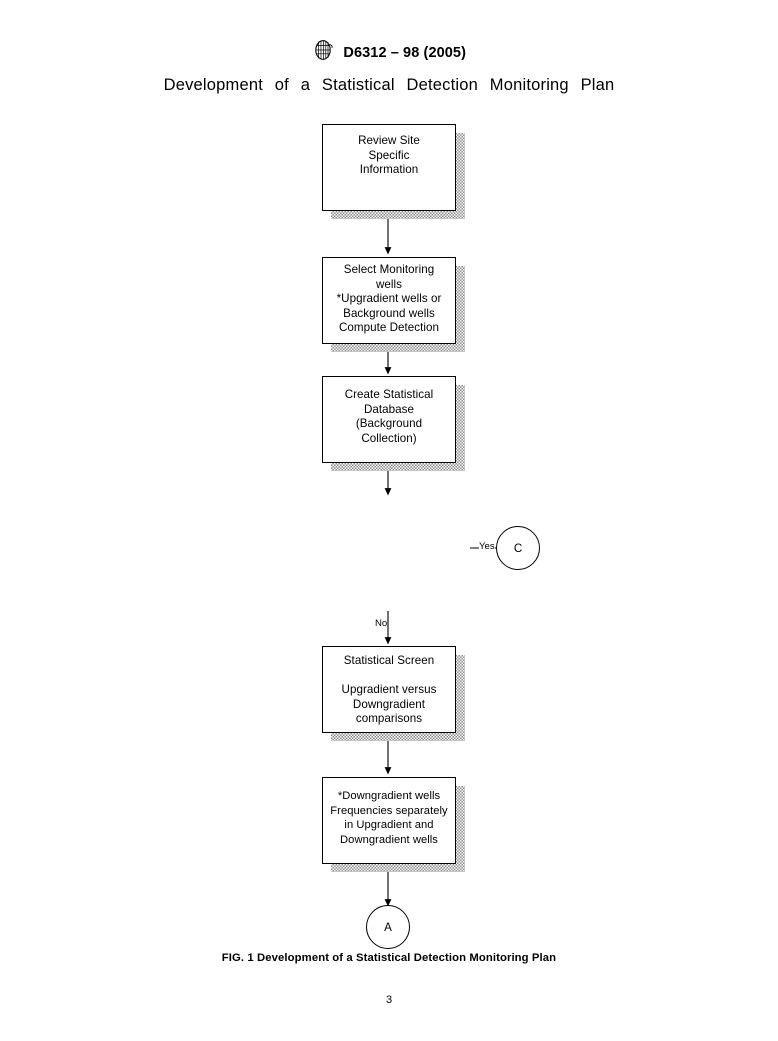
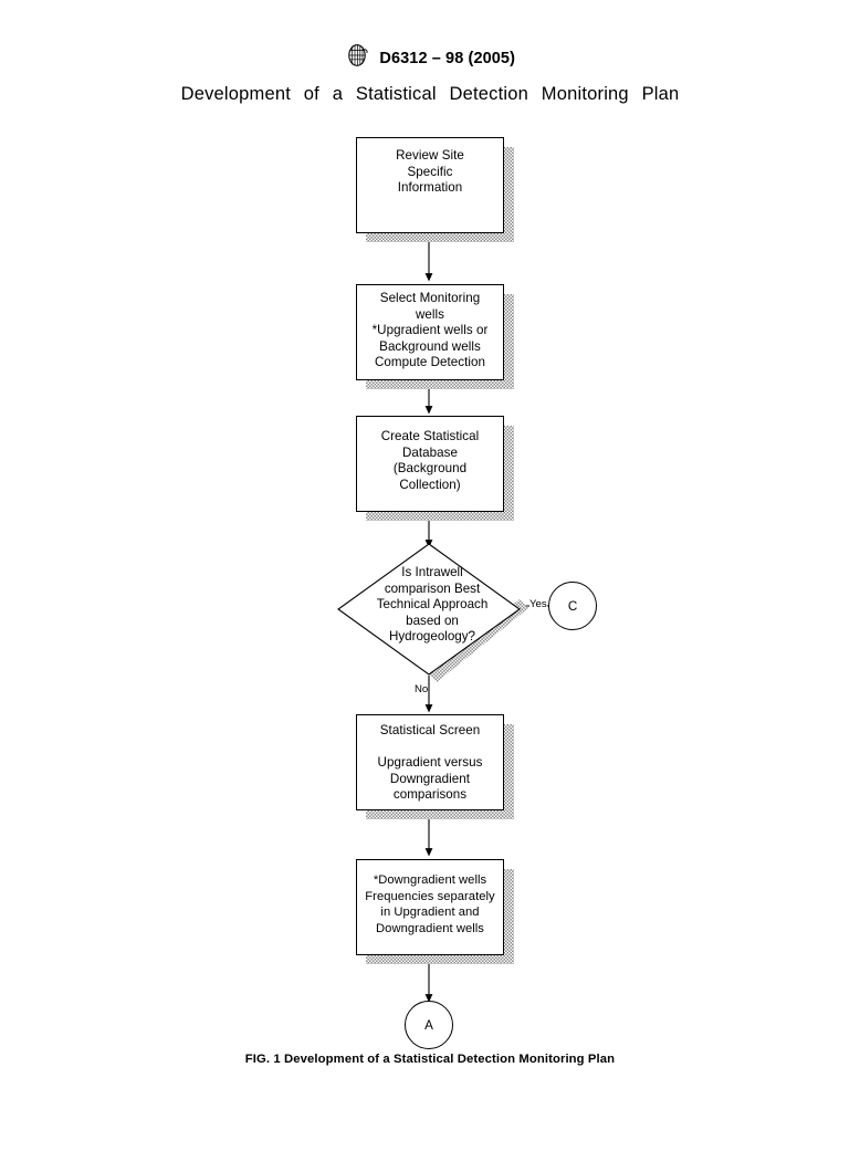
  D6312 – 98 (2005)
  Development of a Statistical Detection Monitoring Plan
  Review Site
  Specific
  Information
  Select Monitoring
  wells
  *Upgradient wells or
  Background wells
  Compute Detection
  Create Statistical
  Database
  (Background
  Collection)
+ Is Intrawell
+ comparison Best
+ Technical Approach
+ based on
+ Hydrogeology?
  Yes
  No
  C
  Statistical Screen
  Upgradient versus
  Downgradient
  comparisons
  *Downgradient wells
  Frequencies separately
  in Upgradient and
  Downgradient wells
  A
  FIG. 1 Development of a Statistical Detection Monitoring Plan
- 3
